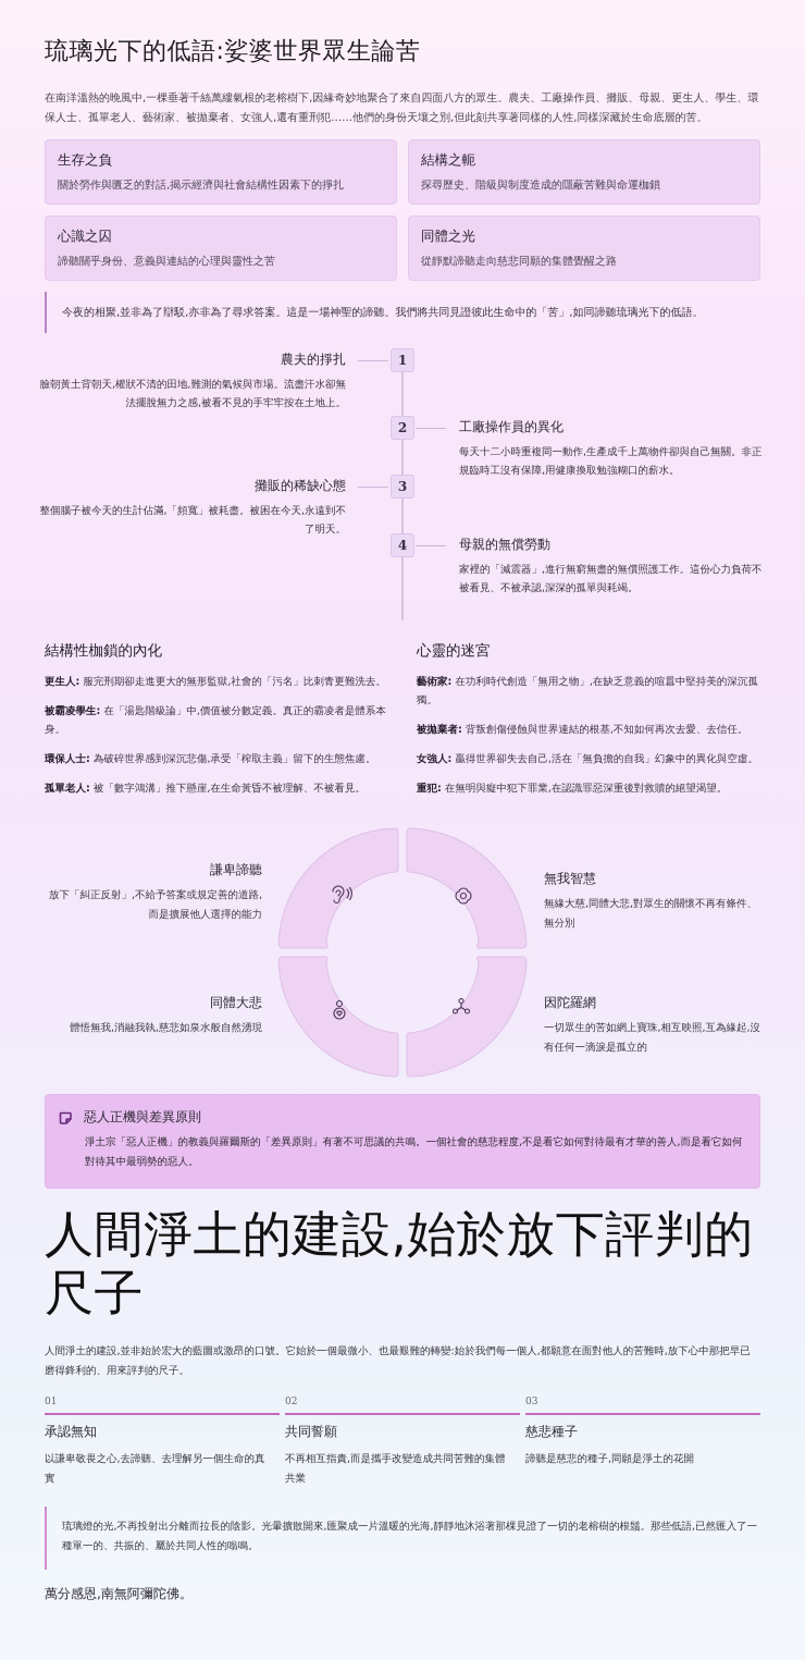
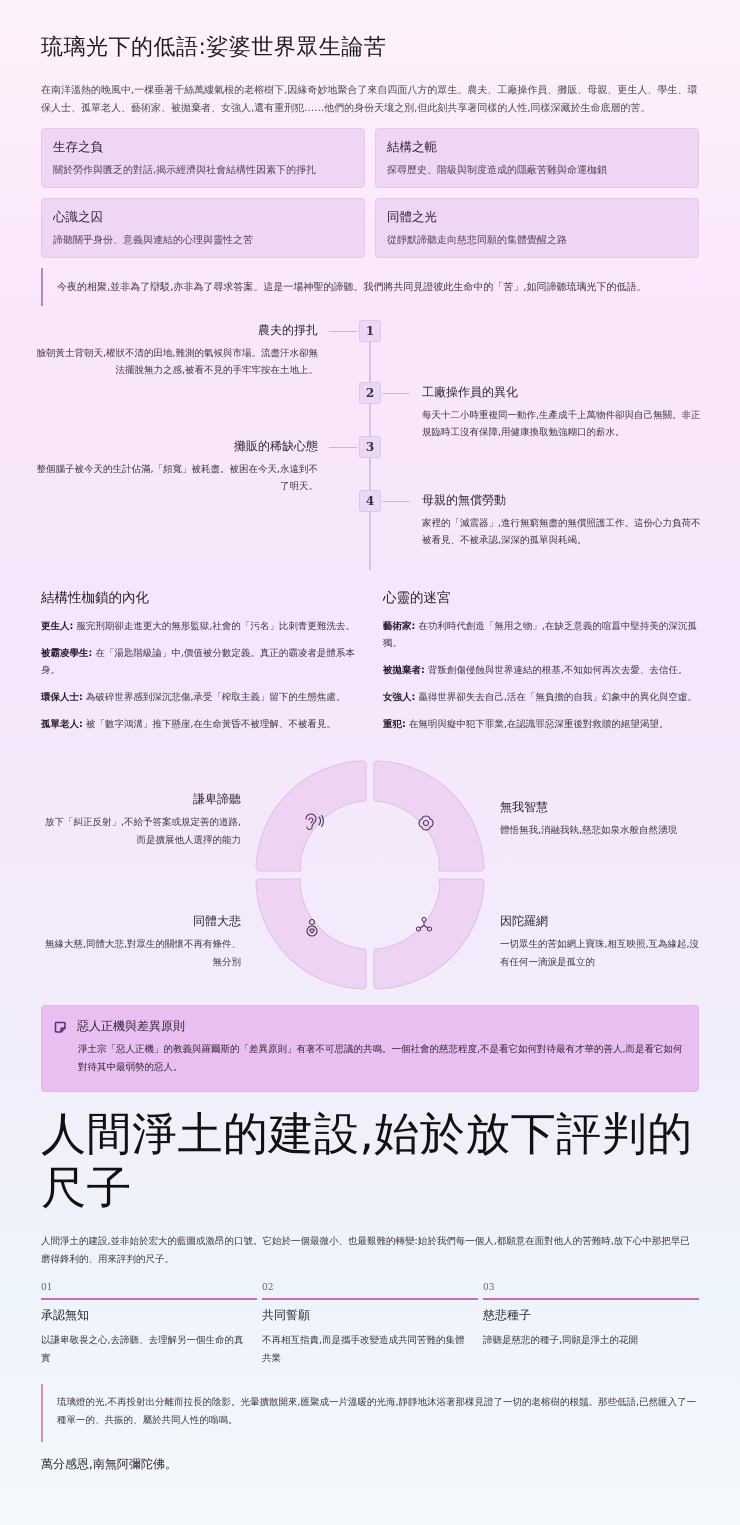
  琉璃光下的低語:娑婆世界眾生論苦
  在南洋溫熱的晚風中,一棵垂著千絲萬縷氣根的老榕樹下,因緣奇妙地聚合了來自四面八方的眾生。農夫、工廠操作員、攤販、母親、更生人、學生、環保人士、孤單老人、藝術家、被拋棄者、女強人,還有重刑犯……他們的身份天壤之別,但此刻共享著同樣的人性,同樣深藏於生命底層的苦。
  生存之負
  關於勞作與匱乏的對話,揭示經濟與社會結構性因素下的掙扎
  結構之軛
  探尋歷史、階級與制度造成的隱蔽苦難與命運枷鎖
  心識之囚
  諦聽關乎身份、意義與連結的心理與靈性之苦
  同體之光
  從靜默諦聽走向慈悲同願的集體覺醒之路
  今夜的相聚,並非為了辯駁,亦非為了尋求答案。這是一場神聖的諦聽。我們將共同見證彼此生命中的「苦」,如同諦聽琉璃光下的低語。
  1
  農夫的掙扎
  臉朝黃土背朝天,權狀不清的田地,難測的氣候與市場。流盡汗水卻無法擺脫無力之感,被看不見的手牢牢按在土地上。
  2
  工廠操作員的異化
  每天十二小時重複同一動作,生產成千上萬物件卻與自己無關。非正規臨時工沒有保障,用健康換取勉強糊口的薪水。
  3
  攤販的稀缺心態
  整個腦子被今天的生計佔滿,「頻寬」被耗盡。被困在今天,永遠到不了明天。
  4
  母親的無償勞動
  家裡的「減震器」,進行無窮無盡的無償照護工作。這份心力負荷不被看見、不被承認,深深的孤單與耗竭。
  結構性枷鎖的內化
  更生人: 服完刑期卻走進更大的無形監獄,社會的「污名」比刺青更難洗去。
  被霸凌學生: 在「湯匙階級論」中,價值被分數定義。真正的霸凌者是體系本身。
  環保人士: 為破碎世界感到深沉悲傷,承受「榨取主義」留下的生態焦慮。
  孤單老人: 被「數字鴻溝」推下懸崖,在生命黃昏不被理解、不被看見。
  心靈的迷宮
  藝術家: 在功利時代創造「無用之物」,在缺乏意義的喧囂中堅持美的深沉孤獨。
  被拋棄者: 背叛創傷侵蝕與世界連結的根基,不知如何再次去愛、去信任。
  女強人: 贏得世界卻失去自己,活在「無負擔的自我」幻象中的異化與空虛。
  重犯: 在無明與癡中犯下罪業,在認識罪惡深重後對救贖的絕望渴望。
  謙卑諦聽
  放下「糾正反射」,不給予答案或規定善的道路,而是擴展他人選擇的能力
  無我智慧
- 無緣大慈,同體大悲,對眾生的關懷不再有條件、無分別
+ 體悟無我,消融我執,慈悲如泉水般自然湧現
  同體大悲
- 體悟無我,消融我執,慈悲如泉水般自然湧現
+ 無緣大慈,同體大悲,對眾生的關懷不再有條件、無分別
  因陀羅網
  一切眾生的苦如網上寶珠,相互映照,互為緣起,沒有任何一滴淚是孤立的
  惡人正機與差異原則
  淨土宗「惡人正機」的教義與羅爾斯的「差異原則」有著不可思議的共鳴。一個社會的慈悲程度,不是看它如何對待最有才華的善人,而是看它如何對待其中最弱勢的惡人。
  人間淨土的建設,始於放下評判的尺子
  人間淨土的建設,並非始於宏大的藍圖或激昂的口號。它始於一個最微小、也最艱難的轉變:始於我們每一個人,都願意在面對他人的苦難時,放下心中那把早已磨得鋒利的、用來評判的尺子。
  01
  承認無知
  以謙卑敬畏之心,去諦聽、去理解另一個生命的真實
  02
  共同誓願
  不再相互指責,而是攜手改變造成共同苦難的集體共業
  03
  慈悲種子
  諦聽是慈悲的種子,同願是淨土的花開
  琉璃燈的光,不再投射出分離而拉長的陰影。光暈擴散開來,匯聚成一片溫暖的光海,靜靜地沐浴著那棵見證了一切的老榕樹的根鬚。那些低語,已然匯入了一種單一的、共振的、屬於共同人性的嗡鳴。
  萬分感恩,南無阿彌陀佛。
